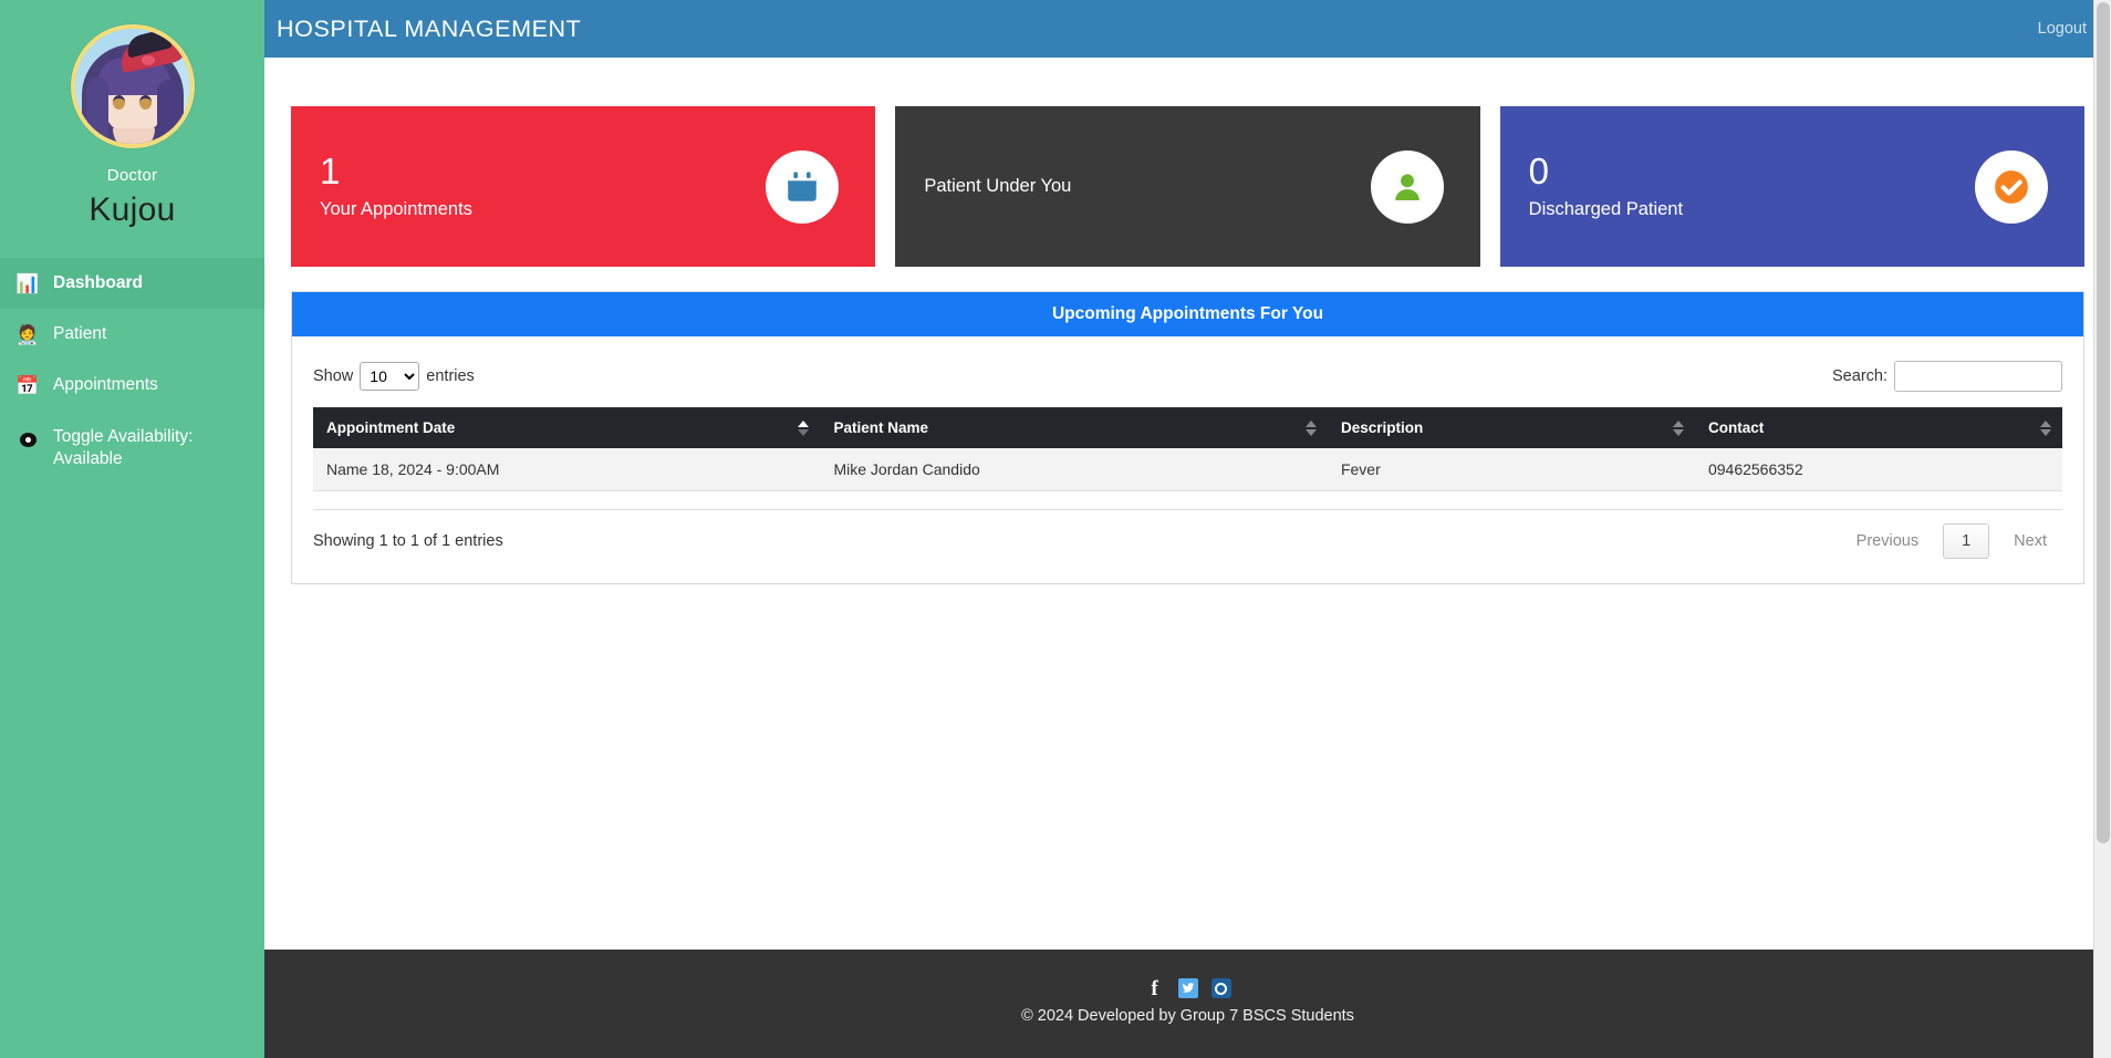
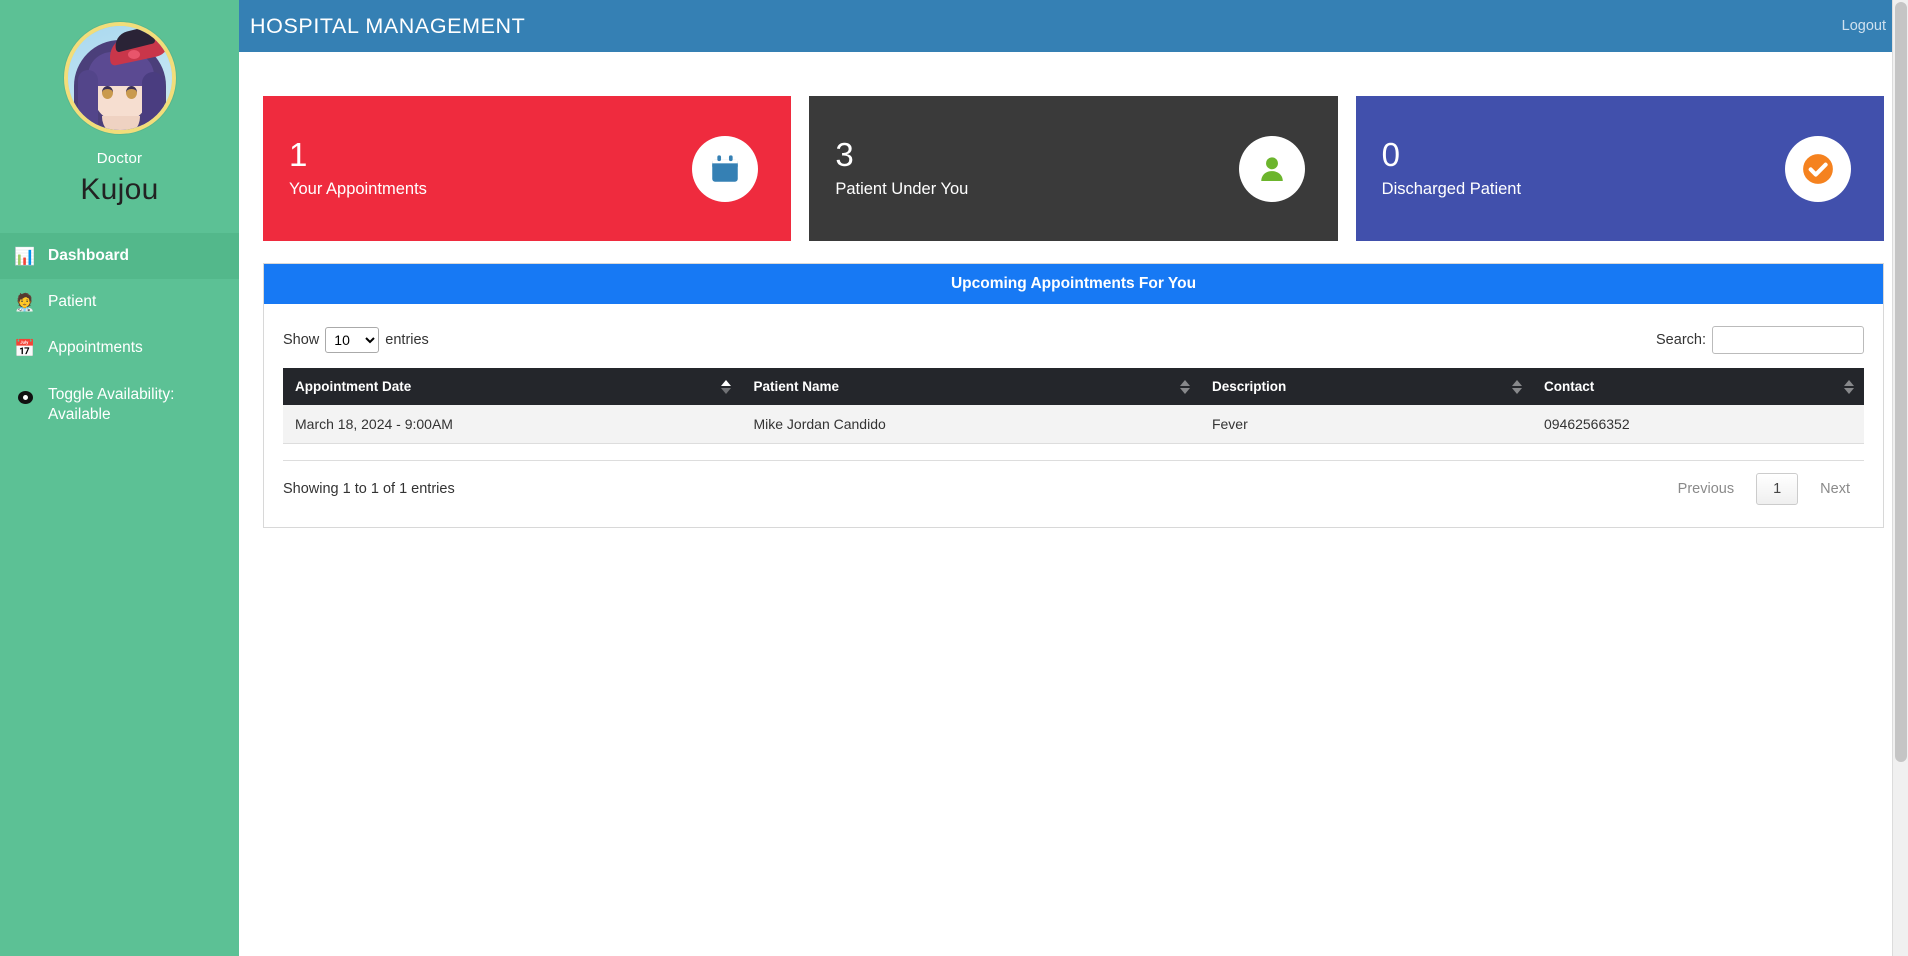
  Doctor
  Kujou
  📊
  Dashboard
  🧑‍⚕️
  Patient
  📅
  Appointments
  Toggle Availability: Available
  HOSPITAL MANAGEMENT
  Logout
  1
  Your Appointments
+ 3
  Patient Under You
  0
  Discharged Patient
  Upcoming Appointments For You
  Show
  10
  entries
  Search:
  Appointment Date	Patient Name	Description	Contact
- Name 18, 2024 - 9:00AM	Mike Jordan Candido	Fever	09462566352
+ March 18, 2024 - 9:00AM	Mike Jordan Candido	Fever	09462566352
  Showing 1 to 1 of 1 entries
  Previous
  1
  Next
- f
- © 2024 Developed by Group 7 BSCS Students
